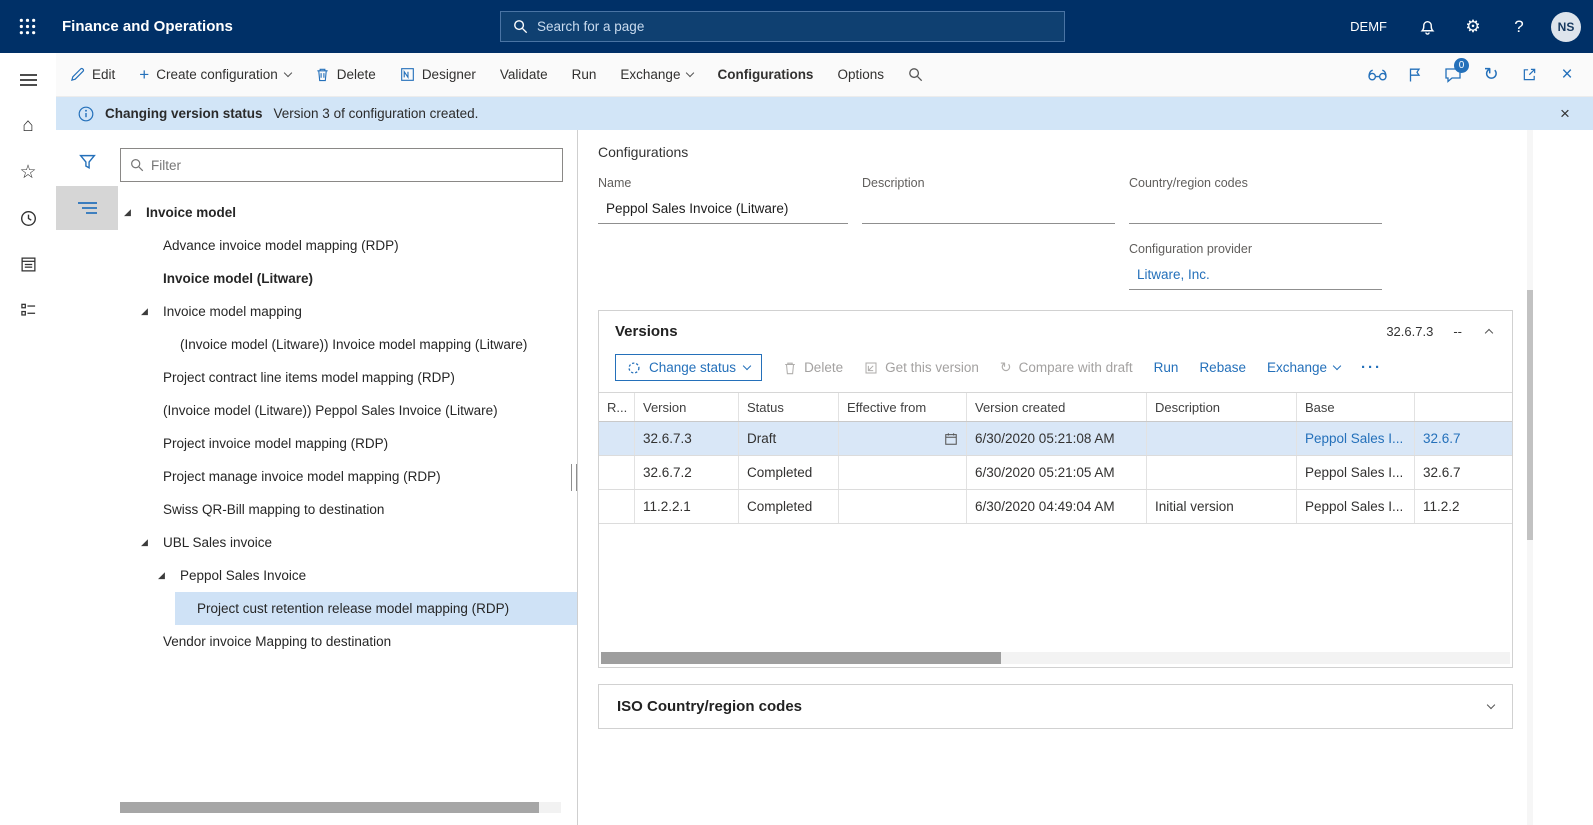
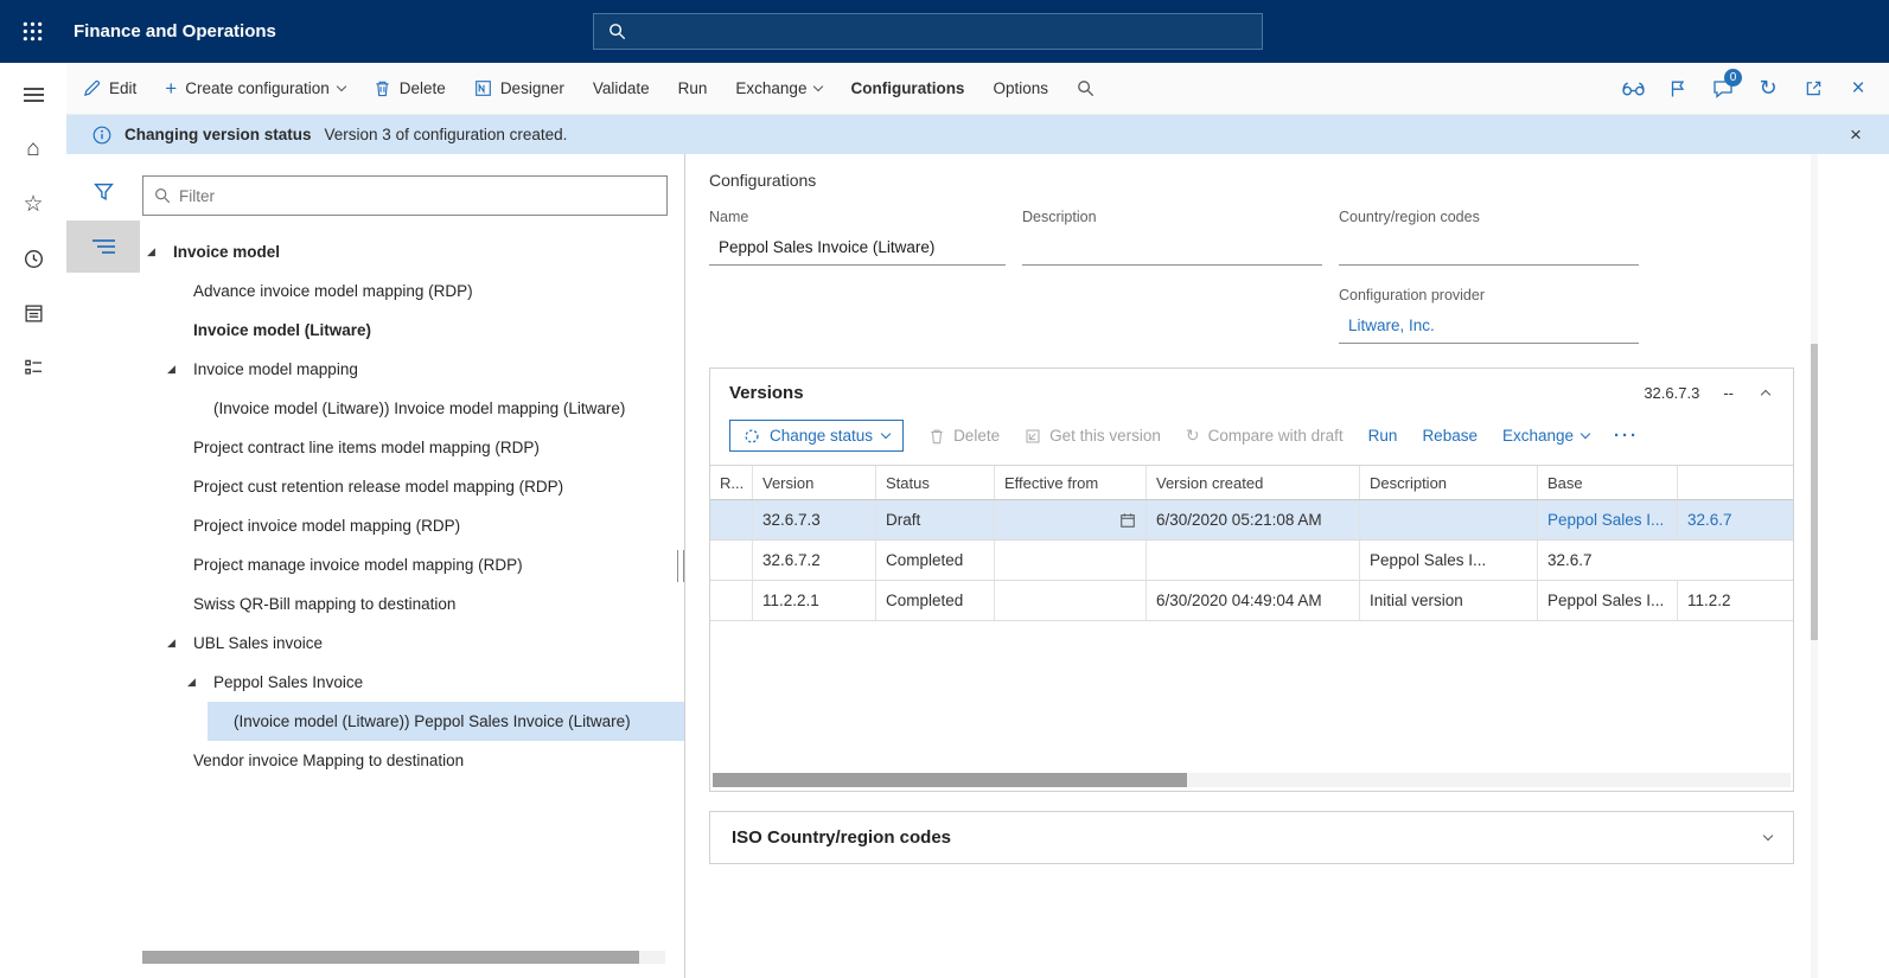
  Finance and Operations
- Search for a page
- DEMF
- ⚙
- ?
- NS
  ⌂
  ☆
  Edit
  +
  Create configuration
  Delete
  Designer
  Validate
  Run
  Exchange
  Configurations
  Options
  0
  ↻
  ×
  Changing version status
  Version 3 of configuration created.
  ×
  Filter
  ◢
  Invoice model
  Advance invoice model mapping (RDP)
  Invoice model (Litware)
  ◢
  Invoice model mapping
  (Invoice model (Litware)) Invoice model mapping (Litware)
  Project contract line items model mapping (RDP)
- (Invoice model (Litware)) Peppol Sales Invoice (Litware)
+ Project cust retention release model mapping (RDP)
  Project invoice model mapping (RDP)
  Project manage invoice model mapping (RDP)
  Swiss QR-Bill mapping to destination
  ◢
  UBL Sales invoice
  ◢
  Peppol Sales Invoice
- Project cust retention release model mapping (RDP)
+ (Invoice model (Litware)) Peppol Sales Invoice (Litware)
  Vendor invoice Mapping to destination
  Configurations
  Name
  Peppol Sales Invoice (Litware)
  Description
  Country/region codes
  Configuration provider
  Litware, Inc.
  Versions
  32.6.7.3
  --
  Change status
  Delete
  Get this version
  ↻
  Compare with draft
  Run
  Rebase
  Exchange
  ···
  R...
  Version
  Status
  Effective from
  Version created
  Description
  Base
  32.6.7.3
  Draft
  6/30/2020 05:21:08 AM
  Peppol Sales I...
  32.6.7
  32.6.7.2
  Completed
- 6/30/2020 05:21:05 AM
  Peppol Sales I...
  32.6.7
  11.2.2.1
  Completed
  6/30/2020 04:49:04 AM
  Initial version
  Peppol Sales I...
  11.2.2
  ISO Country/region codes
